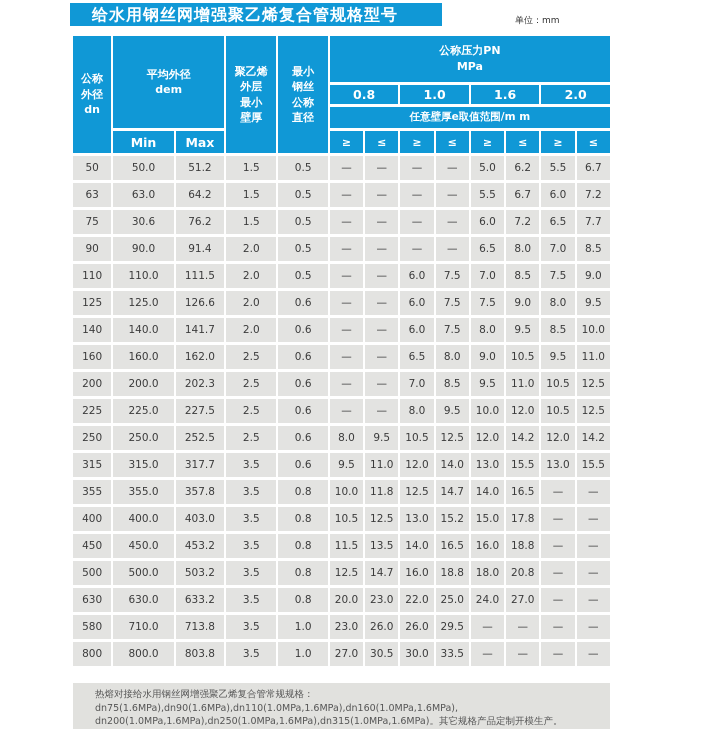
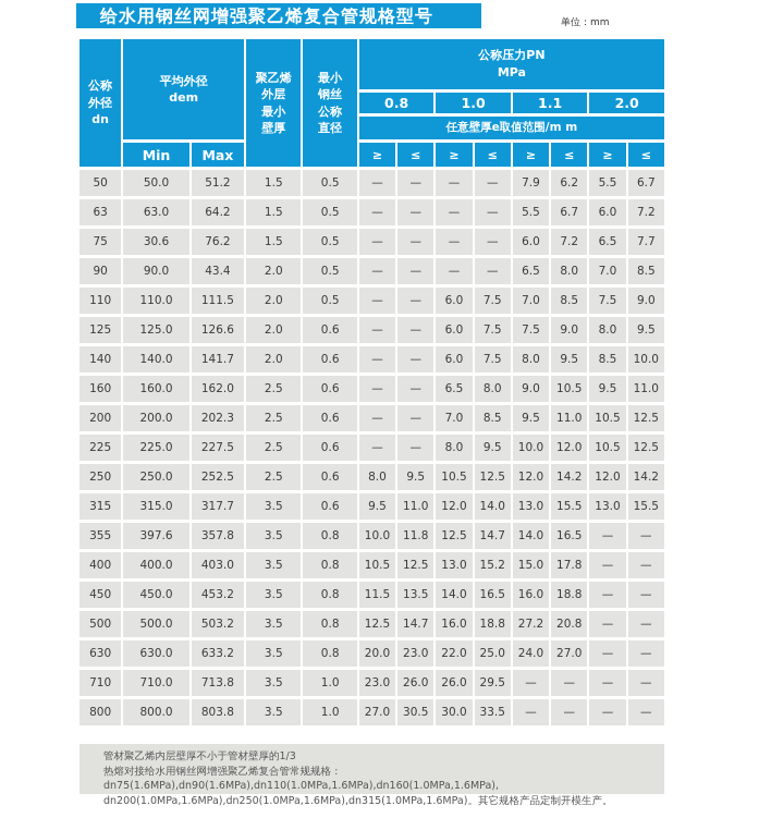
  给水用钢丝网增强聚乙烯复合管规格型号
  单位：mm
  公称 外径 dn	平均外径 dem	聚乙烯 外层 最小 壁厚	最小 钢丝 公称 直径	公称压力PN MPa
- 0.8	1.0	1.6	2.0
+ 0.8	1.0	1.1	2.0
  任意壁厚e取值范围/m m
  Min	Max	≥	≤	≥	≤	≥	≤	≥	≤
- 50	50.0	51.2	1.5	0.5	—	—	—	—	5.0	6.2	5.5	6.7
+ 50	50.0	51.2	1.5	0.5	—	—	—	—	7.9	6.2	5.5	6.7
  63	63.0	64.2	1.5	0.5	—	—	—	—	5.5	6.7	6.0	7.2
  75	30.6	76.2	1.5	0.5	—	—	—	—	6.0	7.2	6.5	7.7
- 90	90.0	91.4	2.0	0.5	—	—	—	—	6.5	8.0	7.0	8.5
+ 90	90.0	43.4	2.0	0.5	—	—	—	—	6.5	8.0	7.0	8.5
  110	110.0	111.5	2.0	0.5	—	—	6.0	7.5	7.0	8.5	7.5	9.0
  125	125.0	126.6	2.0	0.6	—	—	6.0	7.5	7.5	9.0	8.0	9.5
  140	140.0	141.7	2.0	0.6	—	—	6.0	7.5	8.0	9.5	8.5	10.0
  160	160.0	162.0	2.5	0.6	—	—	6.5	8.0	9.0	10.5	9.5	11.0
  200	200.0	202.3	2.5	0.6	—	—	7.0	8.5	9.5	11.0	10.5	12.5
  225	225.0	227.5	2.5	0.6	—	—	8.0	9.5	10.0	12.0	10.5	12.5
  250	250.0	252.5	2.5	0.6	8.0	9.5	10.5	12.5	12.0	14.2	12.0	14.2
  315	315.0	317.7	3.5	0.6	9.5	11.0	12.0	14.0	13.0	15.5	13.0	15.5
- 355	355.0	357.8	3.5	0.8	10.0	11.8	12.5	14.7	14.0	16.5	—	—
+ 355	397.6	357.8	3.5	0.8	10.0	11.8	12.5	14.7	14.0	16.5	—	—
  400	400.0	403.0	3.5	0.8	10.5	12.5	13.0	15.2	15.0	17.8	—	—
  450	450.0	453.2	3.5	0.8	11.5	13.5	14.0	16.5	16.0	18.8	—	—
- 500	500.0	503.2	3.5	0.8	12.5	14.7	16.0	18.8	18.0	20.8	—	—
+ 500	500.0	503.2	3.5	0.8	12.5	14.7	16.0	18.8	27.2	20.8	—	—
  630	630.0	633.2	3.5	0.8	20.0	23.0	22.0	25.0	24.0	27.0	—	—
- 580	710.0	713.8	3.5	1.0	23.0	26.0	26.0	29.5	—	—	—	—
+ 710	710.0	713.8	3.5	1.0	23.0	26.0	26.0	29.5	—	—	—	—
  800	800.0	803.8	3.5	1.0	27.0	30.5	30.0	33.5	—	—	—	—
+ 管材聚乙烯内层壁厚不小于管材壁厚的1/3
  热熔对接给水用钢丝网增强聚乙烯复合管常规规格：dn75(1.6MPa),dn90(1.6MPa),dn110(1.0MPa,1.6MPa),dn160(1.0MPa,1.6MPa),
  dn200(1.0MPa,1.6MPa),dn250(1.0MPa,1.6MPa),dn315(1.0MPa,1.6MPa)。其它规格产品定制开模生产。
